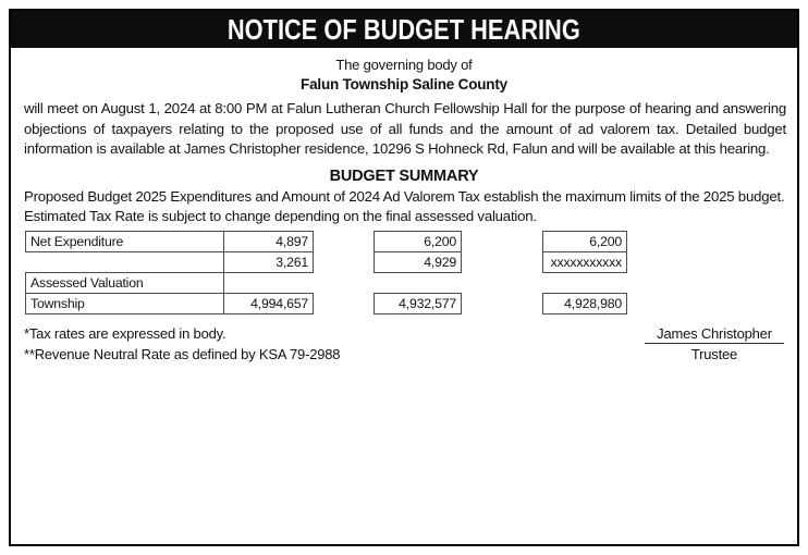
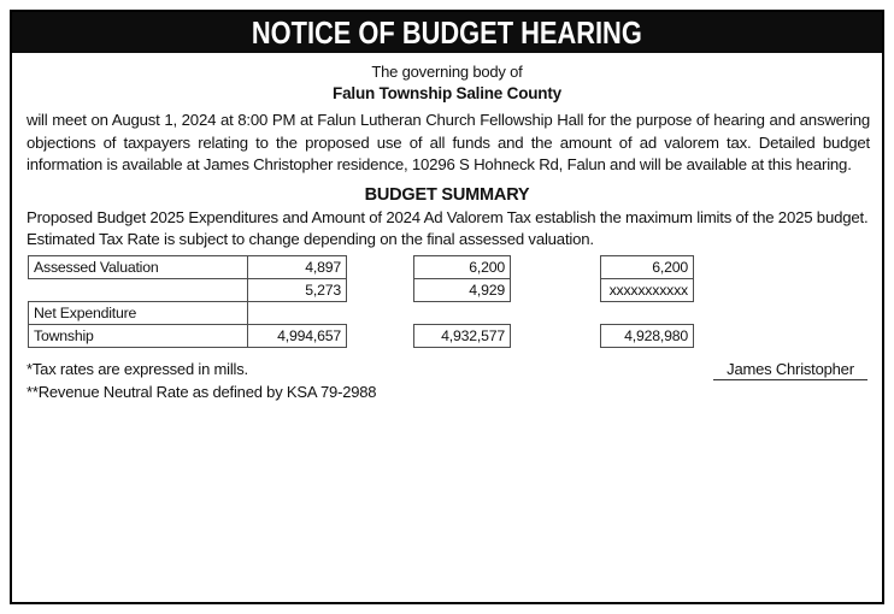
  NOTICE OF BUDGET HEARING
  The governing body of
  Falun Township Saline County
  will meet on August 1, 2024 at 8:00 PM at Falun Lutheran Church Fellowship Hall for the purpose of hearing and answering objections of taxpayers relating to the proposed use of all funds and the amount of ad valorem tax. Detailed budget information is available at James Christopher residence, 10296 S Hohneck Rd, Falun and will be available at this hearing.
  BUDGET SUMMARY
  Proposed Budget 2025 Expenditures and Amount of 2024 Ad Valorem Tax establish the maximum limits of the 2025 budget. Estimated Tax Rate is subject to change depending on the final assessed valuation.
- Net Expenditure
+ Assessed Valuation
  4,897
  6,200
  6,200
- 3,261
+ 5,273
  4,929
  xxxxxxxxxxx
- Assessed Valuation
+ Net Expenditure
  Township
  4,994,657
  4,932,577
  4,928,980
- *Tax rates are expressed in body.
+ *Tax rates are expressed in mills.
  **Revenue Neutral Rate as defined by KSA 79-2988
  James Christopher
- Trustee
